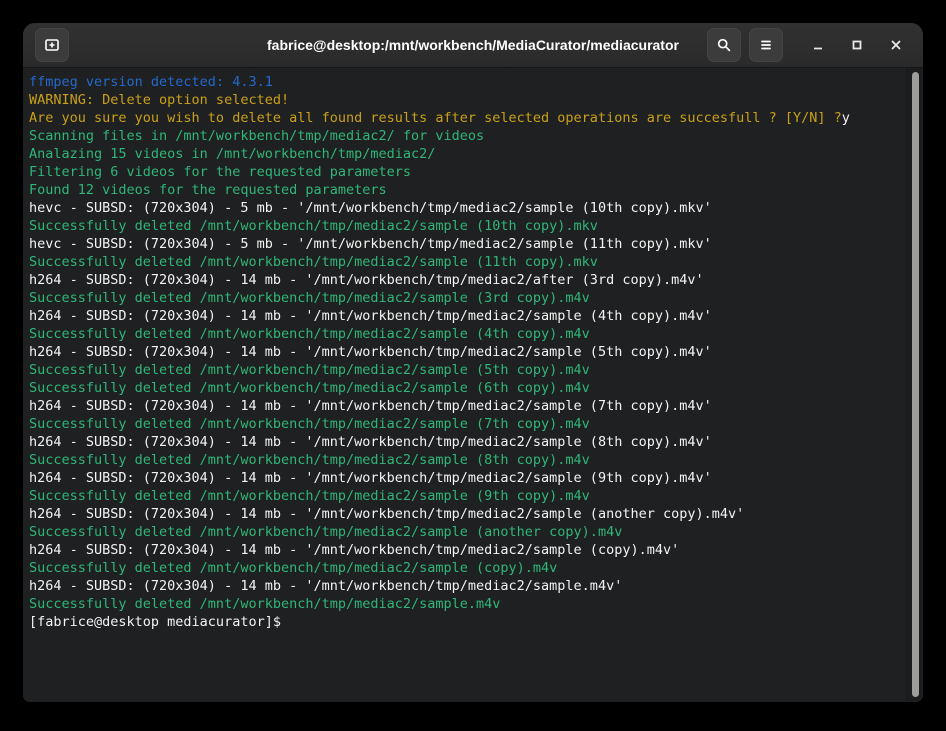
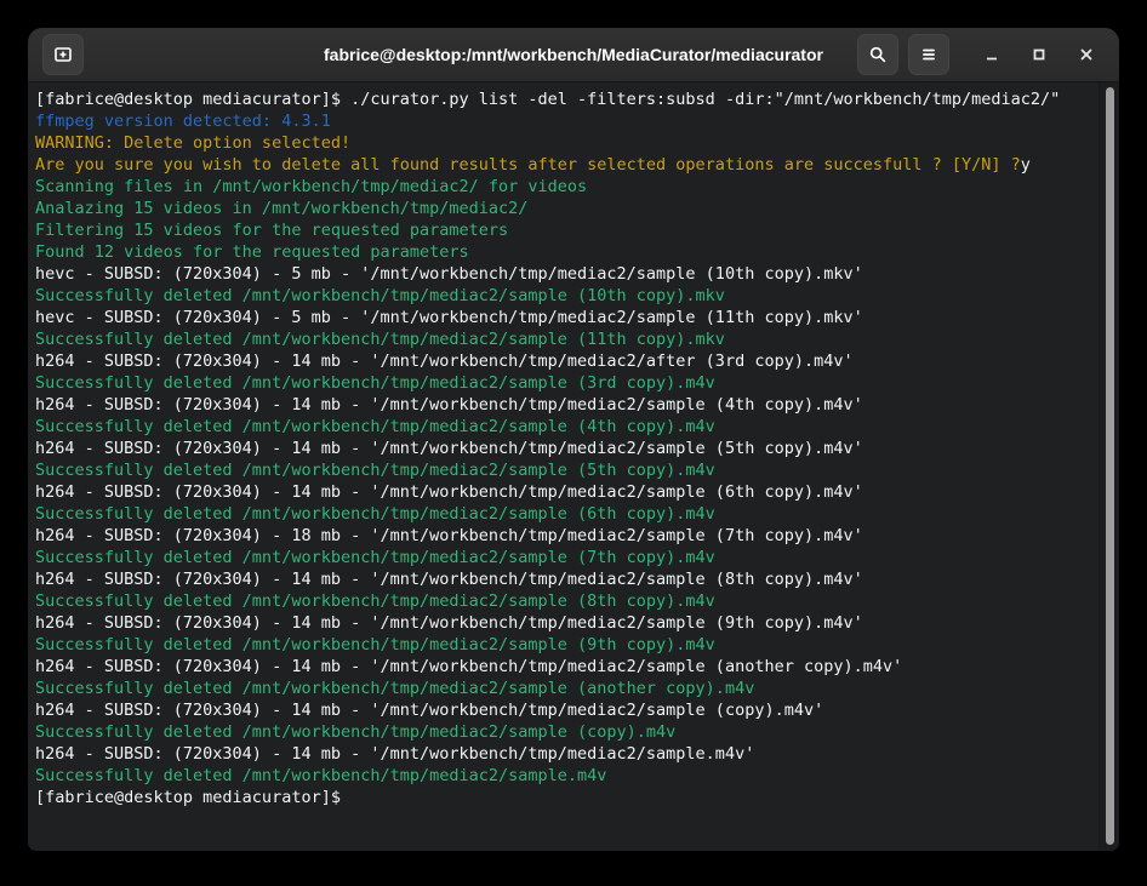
  fabrice@desktop:/mnt/workbench/MediaCurator/mediacurator
+ [fabrice@desktop mediacurator]$ ./curator.py list -del -filters:subsd -dir:"/mnt/workbench/tmp/mediac2/"
  ffmpeg version detected: 4.3.1
  WARNING: Delete option selected!
  Are you sure you wish to delete all found results after selected operations are succesfull ? [Y/N] ?y
  Scanning files in /mnt/workbench/tmp/mediac2/ for videos
  Analazing 15 videos in /mnt/workbench/tmp/mediac2/
- Filtering 6 videos for the requested parameters
+ Filtering 15 videos for the requested parameters
  Found 12 videos for the requested parameters
  hevc - SUBSD: (720x304) - 5 mb - '/mnt/workbench/tmp/mediac2/sample (10th copy).mkv'
  Successfully deleted /mnt/workbench/tmp/mediac2/sample (10th copy).mkv
  hevc - SUBSD: (720x304) - 5 mb - '/mnt/workbench/tmp/mediac2/sample (11th copy).mkv'
  Successfully deleted /mnt/workbench/tmp/mediac2/sample (11th copy).mkv
  h264 - SUBSD: (720x304) - 14 mb - '/mnt/workbench/tmp/mediac2/after (3rd copy).m4v'
  Successfully deleted /mnt/workbench/tmp/mediac2/sample (3rd copy).m4v
  h264 - SUBSD: (720x304) - 14 mb - '/mnt/workbench/tmp/mediac2/sample (4th copy).m4v'
  Successfully deleted /mnt/workbench/tmp/mediac2/sample (4th copy).m4v
  h264 - SUBSD: (720x304) - 14 mb - '/mnt/workbench/tmp/mediac2/sample (5th copy).m4v'
  Successfully deleted /mnt/workbench/tmp/mediac2/sample (5th copy).m4v
+ h264 - SUBSD: (720x304) - 14 mb - '/mnt/workbench/tmp/mediac2/sample (6th copy).m4v'
  Successfully deleted /mnt/workbench/tmp/mediac2/sample (6th copy).m4v
- h264 - SUBSD: (720x304) - 14 mb - '/mnt/workbench/tmp/mediac2/sample (7th copy).m4v'
+ h264 - SUBSD: (720x304) - 18 mb - '/mnt/workbench/tmp/mediac2/sample (7th copy).m4v'
  Successfully deleted /mnt/workbench/tmp/mediac2/sample (7th copy).m4v
  h264 - SUBSD: (720x304) - 14 mb - '/mnt/workbench/tmp/mediac2/sample (8th copy).m4v'
  Successfully deleted /mnt/workbench/tmp/mediac2/sample (8th copy).m4v
  h264 - SUBSD: (720x304) - 14 mb - '/mnt/workbench/tmp/mediac2/sample (9th copy).m4v'
  Successfully deleted /mnt/workbench/tmp/mediac2/sample (9th copy).m4v
  h264 - SUBSD: (720x304) - 14 mb - '/mnt/workbench/tmp/mediac2/sample (another copy).m4v'
  Successfully deleted /mnt/workbench/tmp/mediac2/sample (another copy).m4v
  h264 - SUBSD: (720x304) - 14 mb - '/mnt/workbench/tmp/mediac2/sample (copy).m4v'
  Successfully deleted /mnt/workbench/tmp/mediac2/sample (copy).m4v
  h264 - SUBSD: (720x304) - 14 mb - '/mnt/workbench/tmp/mediac2/sample.m4v'
  Successfully deleted /mnt/workbench/tmp/mediac2/sample.m4v
  [fabrice@desktop mediacurator]$
